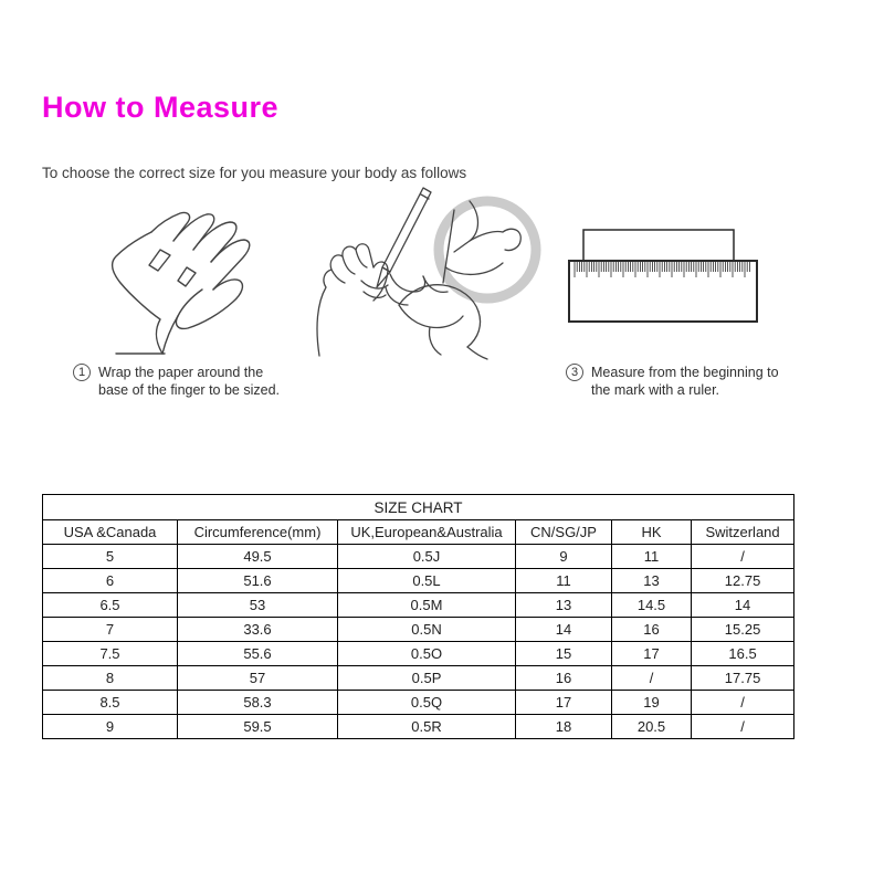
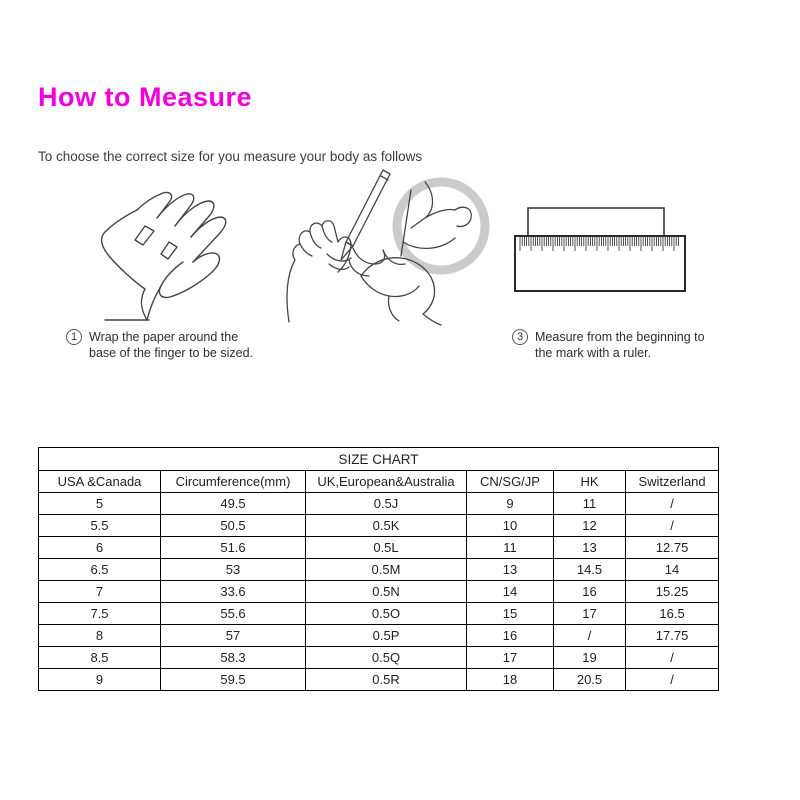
  How to Measure
  To choose the correct size for you measure your body as follows
  1
  Wrap the paper around the
  base of the finger to be sized.
  3
  Measure from the beginning to
  the mark with a ruler.
  SIZE CHART
  USA &Canada	Circumference(mm)	UK,European&Australia	CN/SG/JP	HK	Switzerland
  5	49.5	0.5J	9	11	/
+ 5.5	50.5	0.5K	10	12	/
  6	51.6	0.5L	11	13	12.75
  6.5	53	0.5M	13	14.5	14
  7	33.6	0.5N	14	16	15.25
  7.5	55.6	0.5O	15	17	16.5
  8	57	0.5P	16	/	17.75
  8.5	58.3	0.5Q	17	19	/
  9	59.5	0.5R	18	20.5	/
